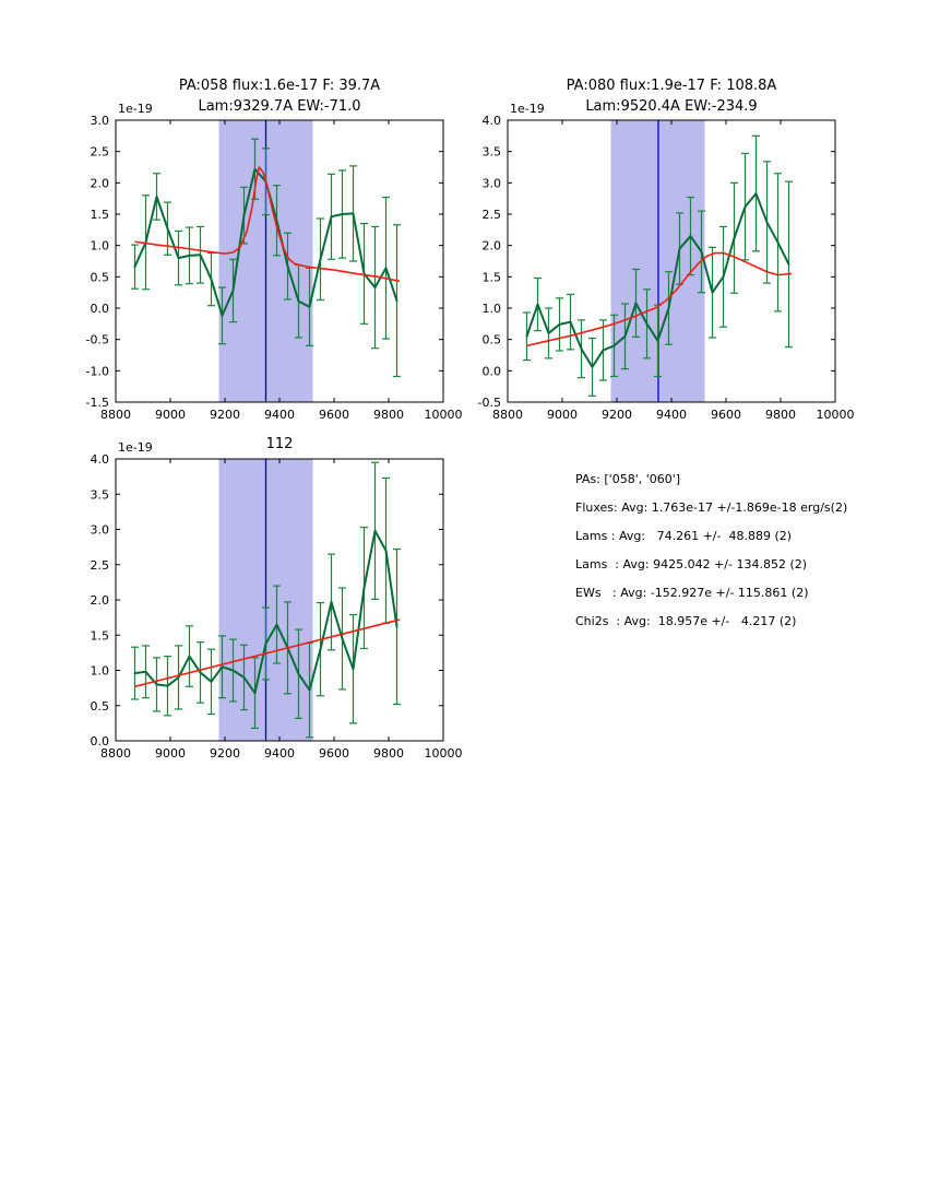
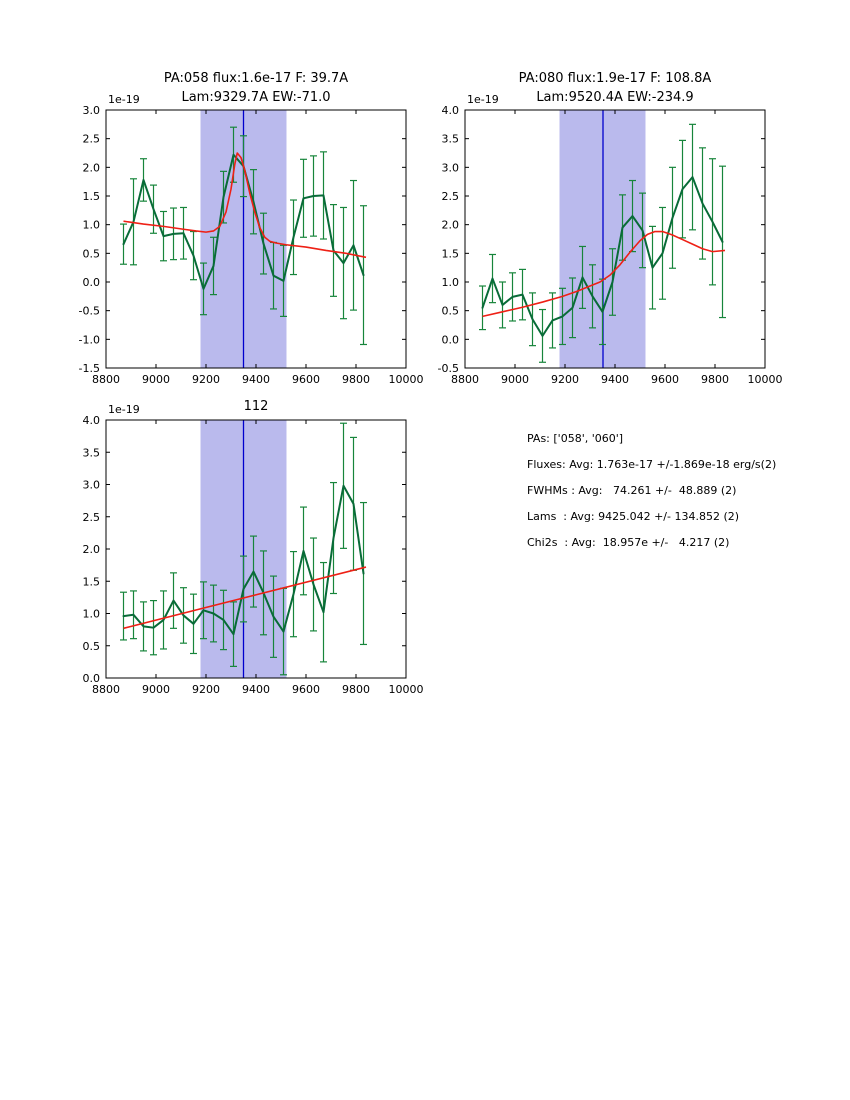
  8800
  9000
  9200
  9400
  9600
  9800
  10000
  -1.5
  -1.0
  -0.5
  0.0
  0.5
  1.0
  1.5
  2.0
  2.5
  3.0
  8800
  9000
  9200
  9400
  9600
  9800
  10000
  -0.5
  0.0
  0.5
  1.0
  1.5
  2.0
  2.5
  3.0
  3.5
  4.0
  8800
  9000
  9200
  9400
  9600
  9800
  10000
  0.0
  0.5
  1.0
  1.5
  2.0
  2.5
  3.0
  3.5
  4.0
  PA:058 flux:1.6e-17 F: 39.7A
  Lam:9329.7A EW:-71.0
  PA:080 flux:1.9e-17 F: 108.8A
  Lam:9520.4A EW:-234.9
  112
  1e-19
  1e-19
  1e-19
  PAs: ['058', '060']
  Fluxes: Avg: 1.763e-17 +/-1.869e-18 erg/s(2)
- Lams : Avg: 74.261 +/- 48.889 (2)
+ FWHMs : Avg: 74.261 +/- 48.889 (2)
  Lams : Avg: 9425.042 +/- 134.852 (2)
- EWs : Avg: -152.927e +/- 115.861 (2)
  Chi2s : Avg: 18.957e +/- 4.217 (2)
